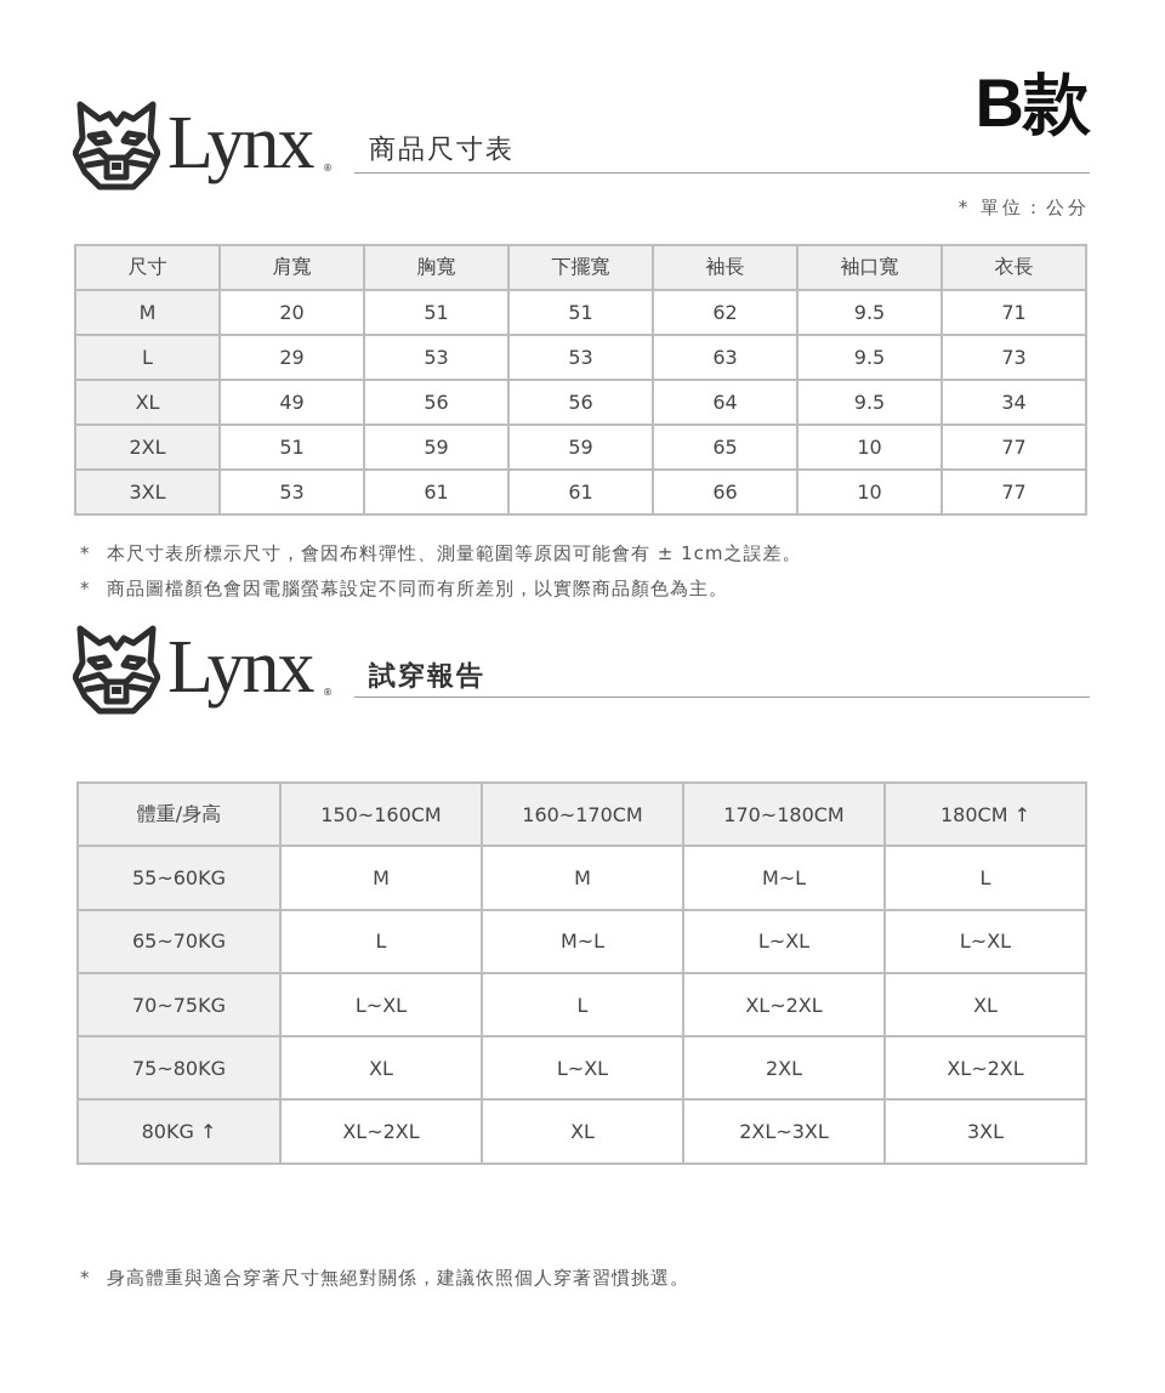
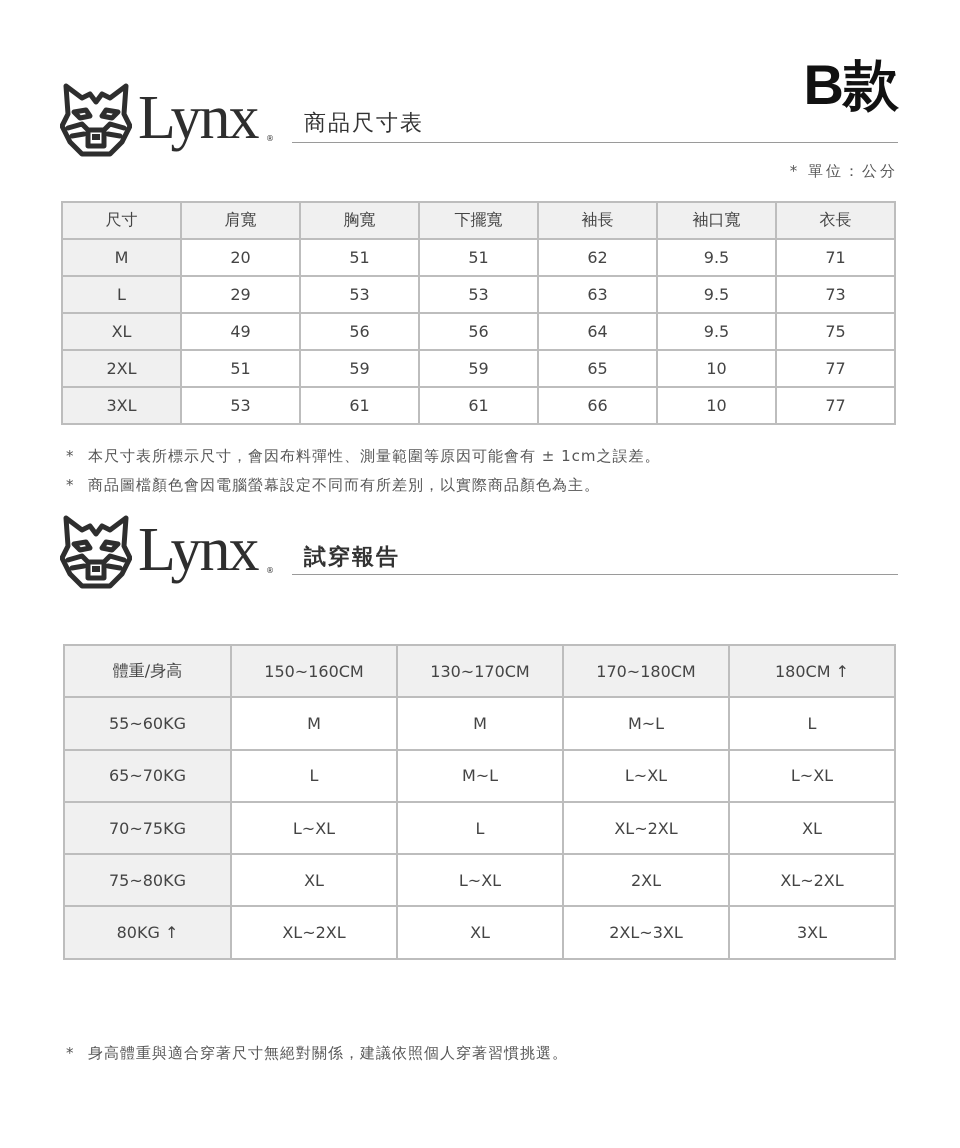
  B款
  Lynx
  ®
  商品尺寸表
  * 單位：公分
  尺寸	肩寬	胸寬	下擺寬	袖長	袖口寬	衣長
  M	20	51	51	62	9.5	71
  L	29	53	53	63	9.5	73
- XL	49	56	56	64	9.5	34
+ XL	49	56	56	64	9.5	75
  2XL	51	59	59	65	10	77
  3XL	53	61	61	66	10	77
  * 本尺寸表所標示尺寸，會因布料彈性、測量範圍等原因可能會有 ± 1cm之誤差。
  * 商品圖檔顏色會因電腦螢幕設定不同而有所差別，以實際商品顏色為主。
  Lynx
  ®
  試穿報告
- 體重/身高	150~160CM	160~170CM	170~180CM	180CM ↑
+ 體重/身高	150~160CM	130~170CM	170~180CM	180CM ↑
  55~60KG	M	M	M~L	L
  65~70KG	L	M~L	L~XL	L~XL
  70~75KG	L~XL	L	XL~2XL	XL
  75~80KG	XL	L~XL	2XL	XL~2XL
  80KG ↑	XL~2XL	XL	2XL~3XL	3XL
  * 身高體重與適合穿著尺寸無絕對關係，建議依照個人穿著習慣挑選。
